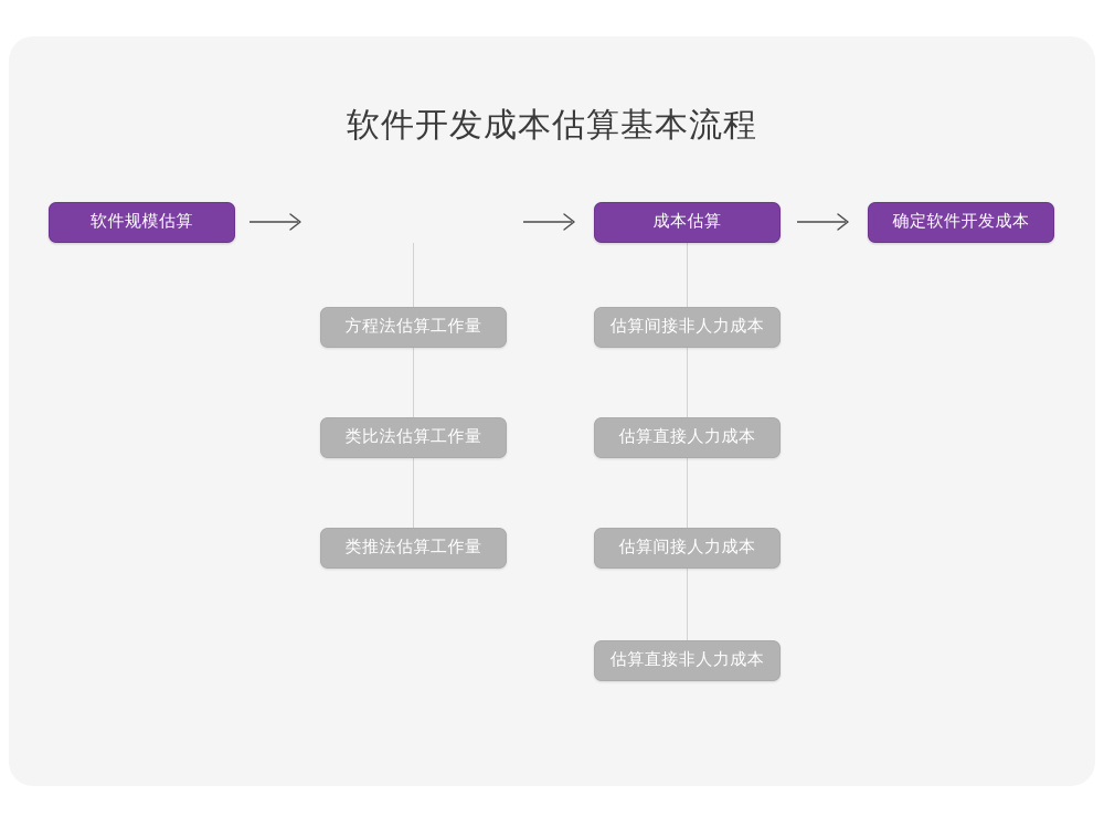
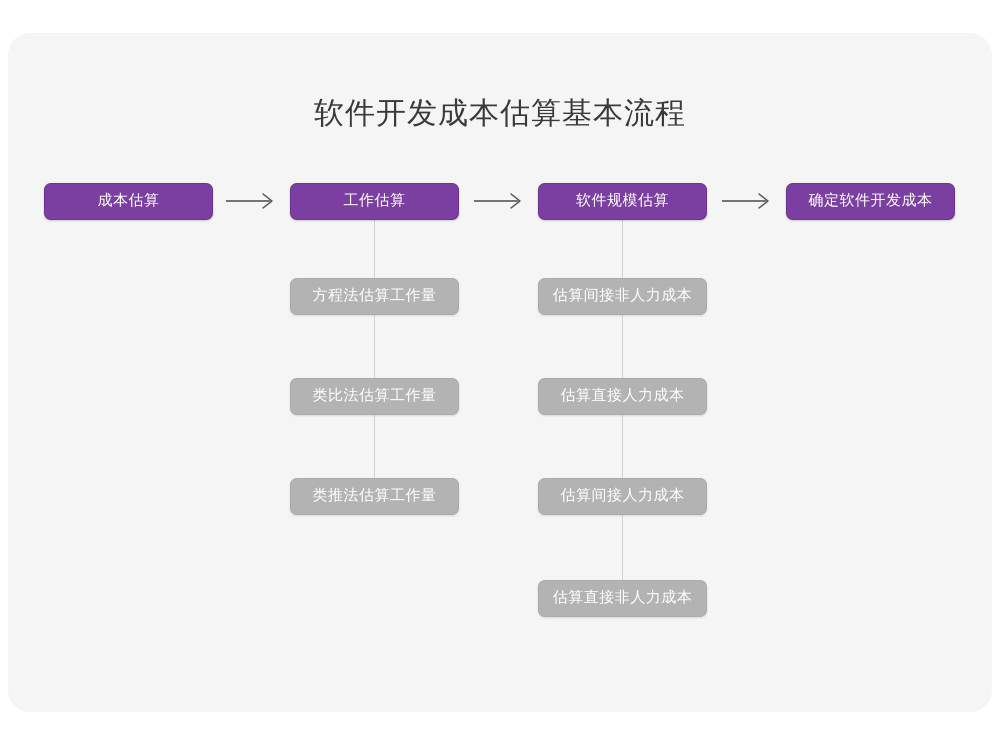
  软件开发成本估算基本流程
- 软件规模估算
+ 成本估算
+ 工作估算
- 成本估算
+ 软件规模估算
  确定软件开发成本
  方程法估算工作量
  类比法估算工作量
  类推法估算工作量
  估算间接非人力成本
  估算直接人力成本
  估算间接人力成本
  估算直接非人力成本
